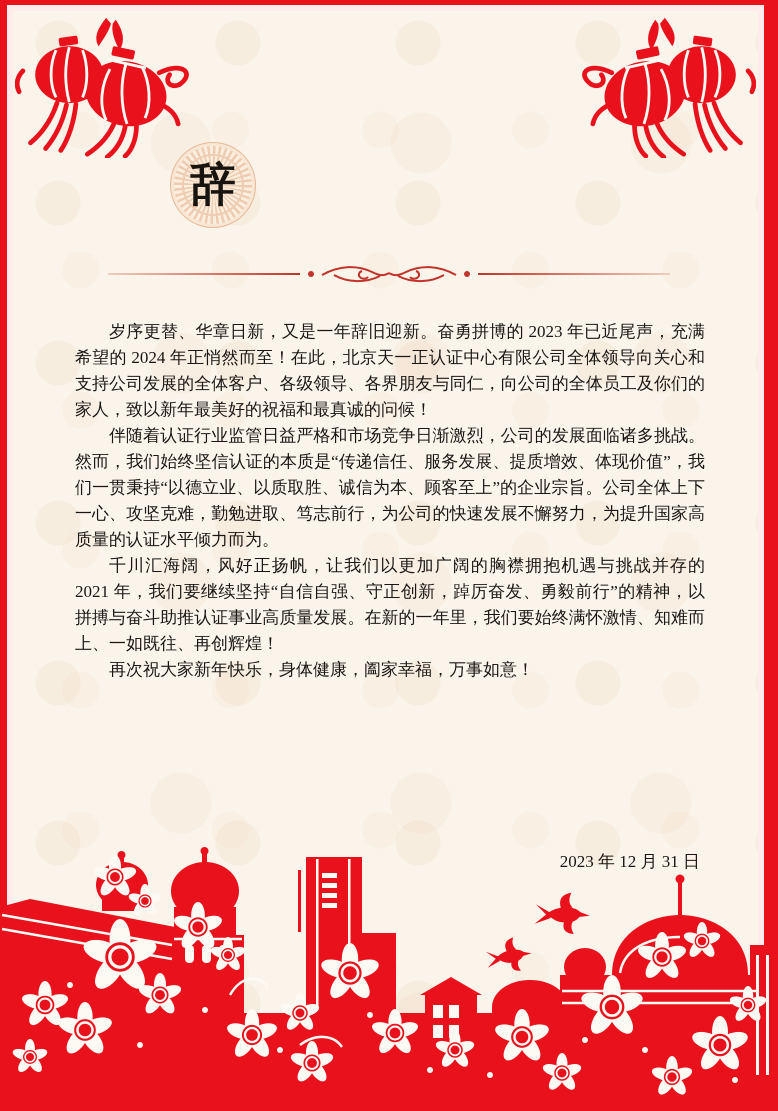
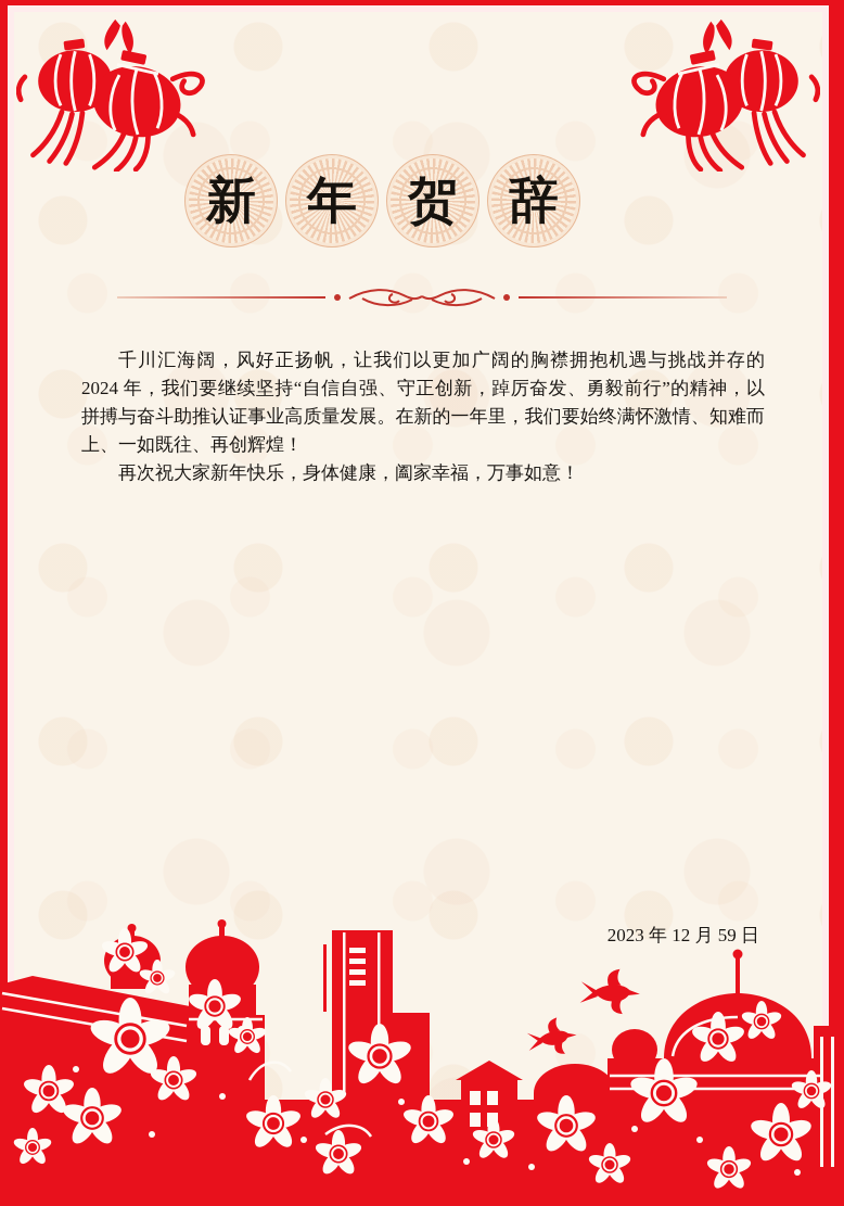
+ 新
+ 年
+ 贺
  辞
- 岁序更替、华章日新，又是一年辞旧迎新。奋勇拼博的 2023 年已近尾声，充满希望的 2024 年正悄然而至！在此，北京天一正认证中心有限公司全体领导向关心和支持公司发展的全体客户、各级领导、各界朋友与同仁，向公司的全体员工及你们的家人，致以新年最美好的祝福和最真诚的问候！
- 伴随着认证行业监管日益严格和市场竞争日渐激烈，公司的发展面临诸多挑战。然而，我们始终坚信认证的本质是“传递信任、服务发展、提质增效、体现价值”，我们一贯秉持“以德立业、以质取胜、诚信为本、顾客至上”的企业宗旨。公司全体上下一心、攻坚克难，勤勉进取、笃志前行，为公司的快速发展不懈努力，为提升国家高质量的认证水平倾力而为。
- 千川汇海阔，风好正扬帆，让我们以更加广阔的胸襟拥抱机遇与挑战并存的 2021 年，我们要继续坚持“自信自强、守正创新，踔厉奋发、勇毅前行”的精神，以拼搏与奋斗助推认证事业高质量发展。在新的一年里，我们要始终满怀激情、知难而上、一如既往、再创辉煌！
+ 千川汇海阔，风好正扬帆，让我们以更加广阔的胸襟拥抱机遇与挑战并存的 2024 年，我们要继续坚持“自信自强、守正创新，踔厉奋发、勇毅前行”的精神，以拼搏与奋斗助推认证事业高质量发展。在新的一年里，我们要始终满怀激情、知难而上、一如既往、再创辉煌！
  再次祝大家新年快乐，身体健康，阖家幸福，万事如意！
- 2023 年 12 月 31 日
+ 2023 年 12 月 59 日
